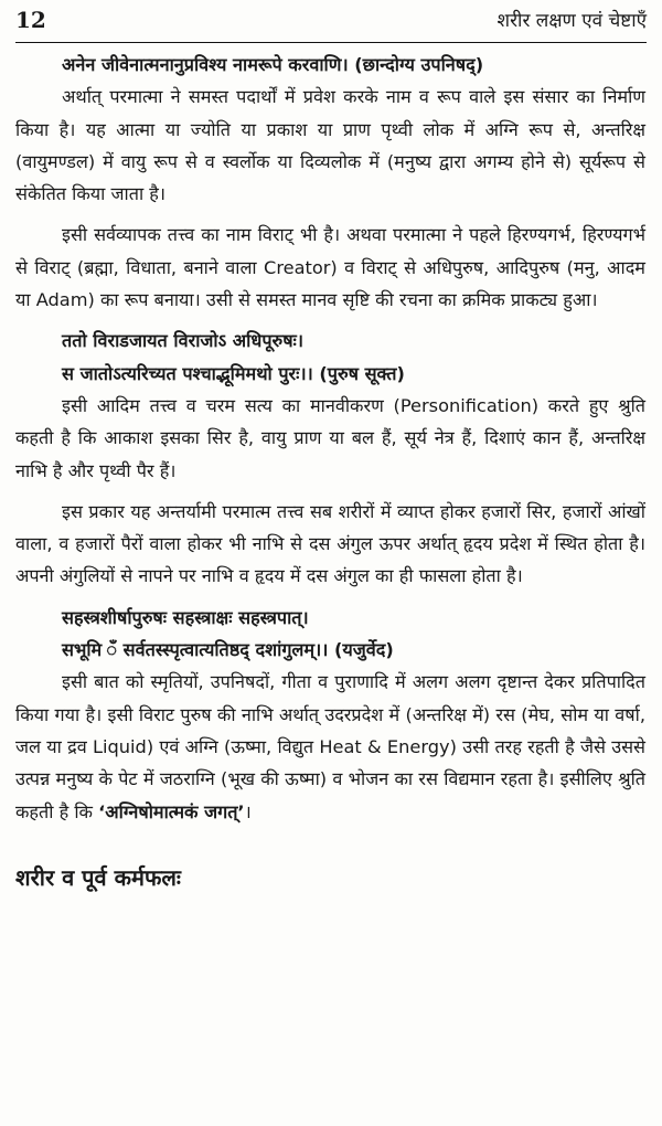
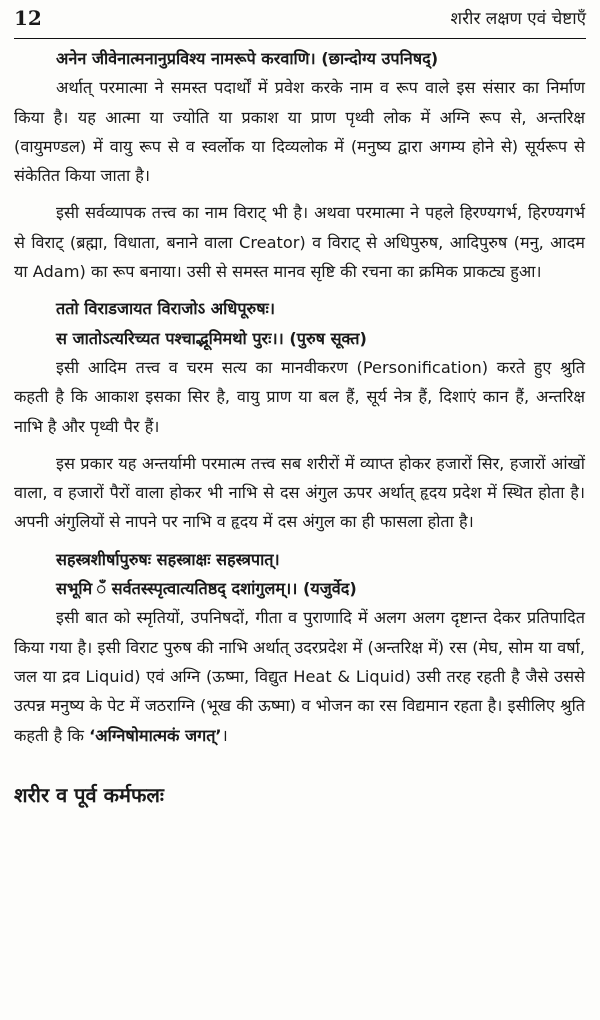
  12
  शरीर लक्षण एवं चेष्टाएँ
  अनेन जीवेनात्मनानुप्रविश्य नामरूपे करवाणि। (छान्दोग्य उपनिषद्)
  अर्थात् परमात्मा ने समस्त पदार्थों में प्रवेश करके नाम व रूप वाले इस संसार का निर्माण किया है। यह आत्मा या ज्योति या प्रकाश या प्राण पृथ्वी लोक में अग्नि रूप से, अन्तरिक्ष (वायुमण्डल) में वायु रूप से व स्वर्लोक या दिव्यलोक में (मनुष्य द्वारा अगम्य होने से) सूर्यरूप से संकेतित किया जाता है।
  इसी सर्वव्यापक तत्त्व का नाम विराट् भी है। अथवा परमात्मा ने पहले हिरण्यगर्भ, हिरण्यगर्भ से विराट् (ब्रह्मा, विधाता, बनाने वाला Creator) व विराट् से अधिपुरुष, आदिपुरुष (मनु, आदम या Adam) का रूप बनाया। उसी से समस्त मानव सृष्टि की रचना का क्रमिक प्राकट्य हुआ।
  ततो विराडजायत विराजोऽ अधिपूरुषः।
  स जातोऽत्यरिच्यत पश्चाद्भूमिमथो पुरः।। (पुरुष सूक्त)
  इसी आदिम तत्त्व व चरम सत्य का मानवीकरण (Personification) करते हुए श्रुति कहती है कि आकाश इसका सिर है, वायु प्राण या बल हैं, सूर्य नेत्र हैं, दिशाएं कान हैं, अन्तरिक्ष नाभि है और पृथ्वी पैर हैं।
  इस प्रकार यह अन्तर्यामी परमात्म तत्त्व सब शरीरों में व्याप्त होकर हजारों सिर, हजारों आंखों वाला, व हजारों पैरों वाला होकर भी नाभि से दस अंगुल ऊपर अर्थात् हृदय प्रदेश में स्थित होता है। अपनी अंगुलियों से नापने पर नाभि व हृदय में दस अंगुल का ही फासला होता है।
  सहस्त्रशीर्षापुरुषः सहस्त्राक्षः सहस्त्रपात्।
  सभूमि ँ सर्वतस्स्पृत्वात्यतिष्ठद् दशांगुलम्।। (यजुर्वेद)
- इसी बात को स्मृतियों, उपनिषदों, गीता व पुराणादि में अलग अलग दृष्टान्त देकर प्रतिपादित किया गया है। इसी विराट पुरुष की नाभि अर्थात् उदरप्रदेश में (अन्तरिक्ष में) रस (मेघ, सोम या वर्षा, जल या द्रव Liquid) एवं अग्नि (ऊष्मा, विद्युत Heat & Energy) उसी तरह रहती है जैसे उससे उत्पन्न मनुष्य के पेट में जठराग्नि (भूख की ऊष्मा) व भोजन का रस विद्यमान रहता है। इसीलिए श्रुति कहती है कि ‘अग्निषोमात्मकं जगत्’।
+ इसी बात को स्मृतियों, उपनिषदों, गीता व पुराणादि में अलग अलग दृष्टान्त देकर प्रतिपादित किया गया है। इसी विराट पुरुष की नाभि अर्थात् उदरप्रदेश में (अन्तरिक्ष में) रस (मेघ, सोम या वर्षा, जल या द्रव Liquid) एवं अग्नि (ऊष्मा, विद्युत Heat & Liquid) उसी तरह रहती है जैसे उससे उत्पन्न मनुष्य के पेट में जठराग्नि (भूख की ऊष्मा) व भोजन का रस विद्यमान रहता है। इसीलिए श्रुति कहती है कि ‘अग्निषोमात्मकं जगत्’।
  शरीर व पूर्व कर्मफलः
